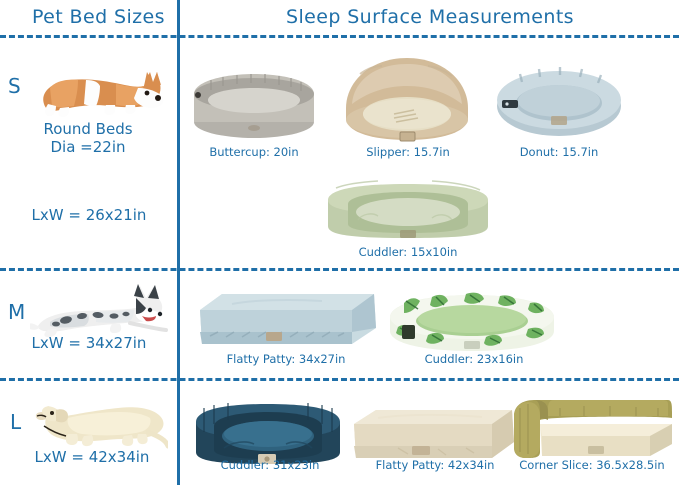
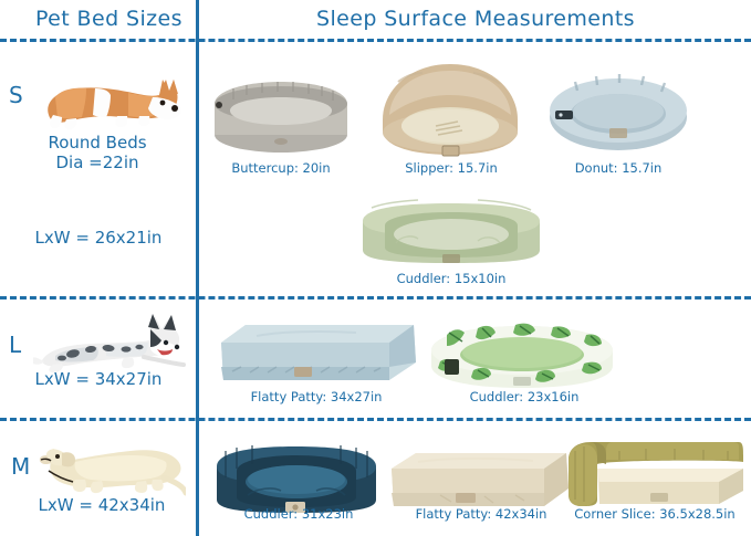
  Pet Bed Sizes
  Sleep Surface Measurements
  S
  Round Beds
  Dia =22in
  LxW = 26x21in
  Buttercup: 20in
  Slipper: 15.7in
  Donut: 15.7in
  Cuddler: 15x10in
- M
+ L
  LxW = 34x27in
  Flatty Patty: 34x27in
  Cuddler: 23x16in
- L
+ M
  LxW = 42x34in
  Cuddler: 31x23in
  Flatty Patty: 42x34in
  Corner Slice: 36.5x28.5in
